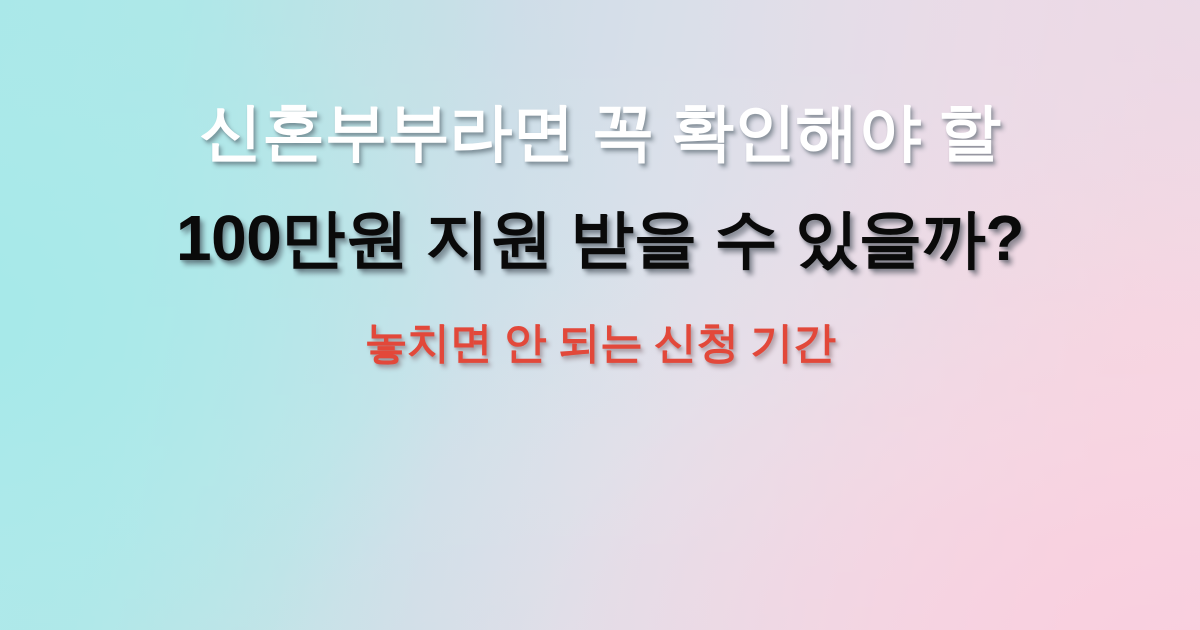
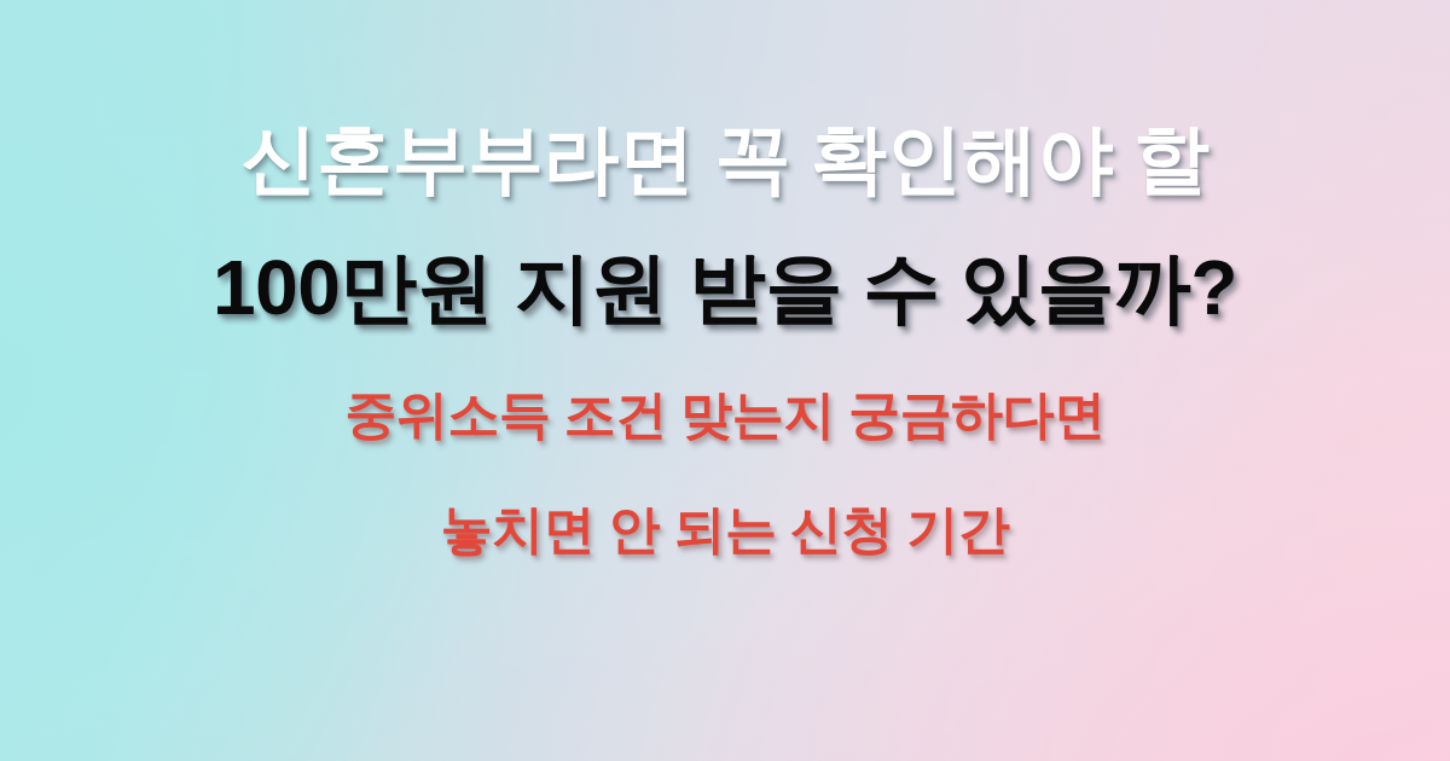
  신혼부부라면 꼭 확인해야 할
  100만원 지원 받을 수 있을까?
+ 중위소득 조건 맞는지 궁금하다면
  놓치면 안 되는 신청 기간
